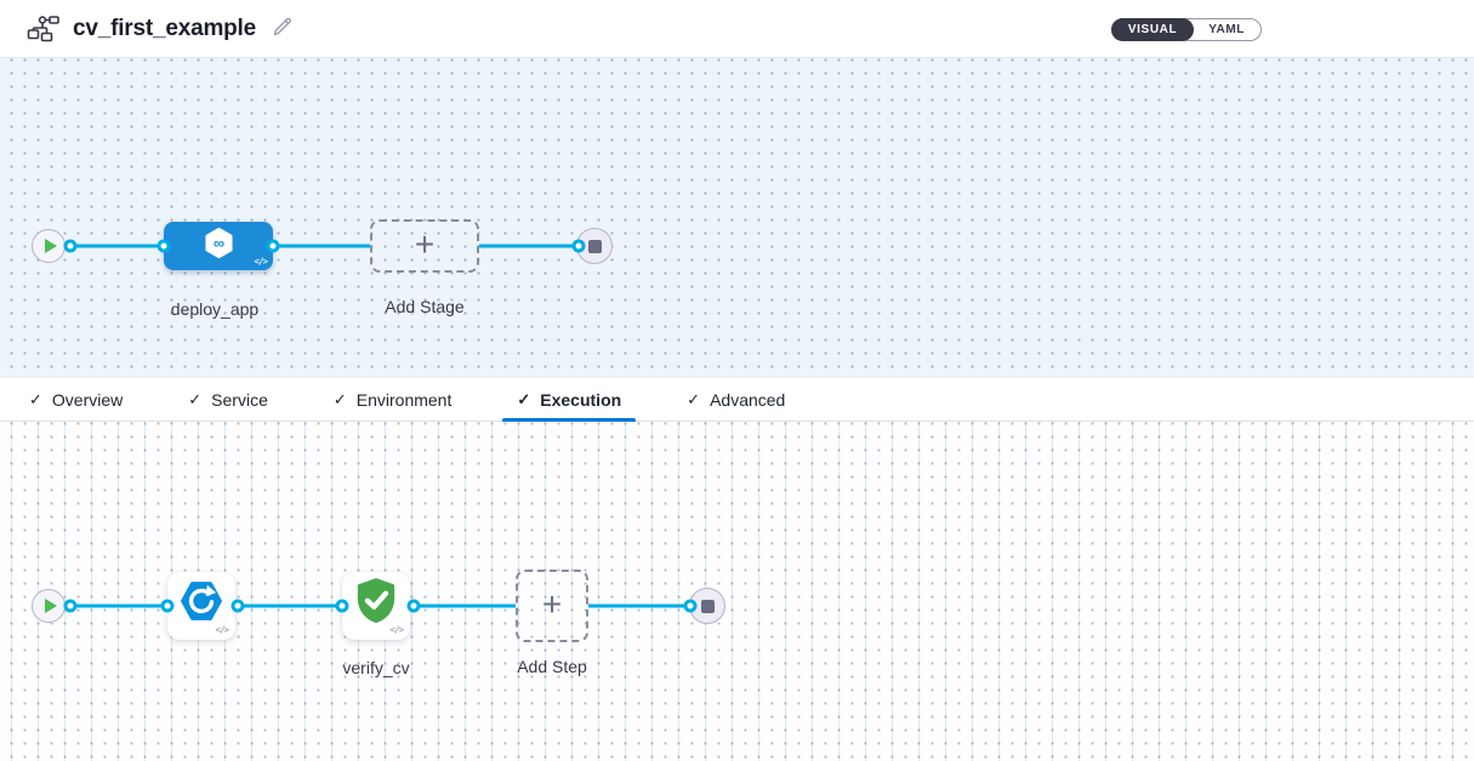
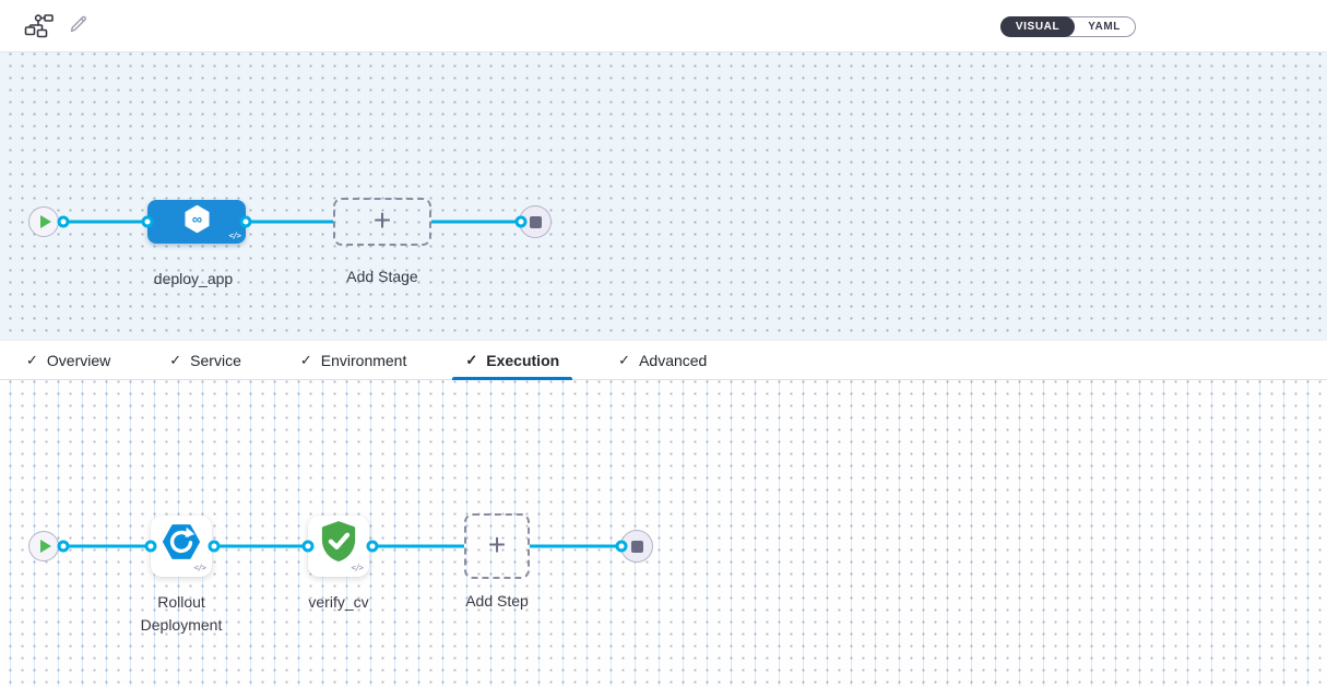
- cv_first_example
  VISUAL
  YAML
  ∞
  </>
  deploy_app
  +
  Add Stage
  ✓
  Overview
  ✓
  Service
  ✓
  Environment
  ✓
  Execution
  ✓
  Advanced
  </>
+ Rollout Deployment
  </>
  verify_cv
  +
  Add Step
